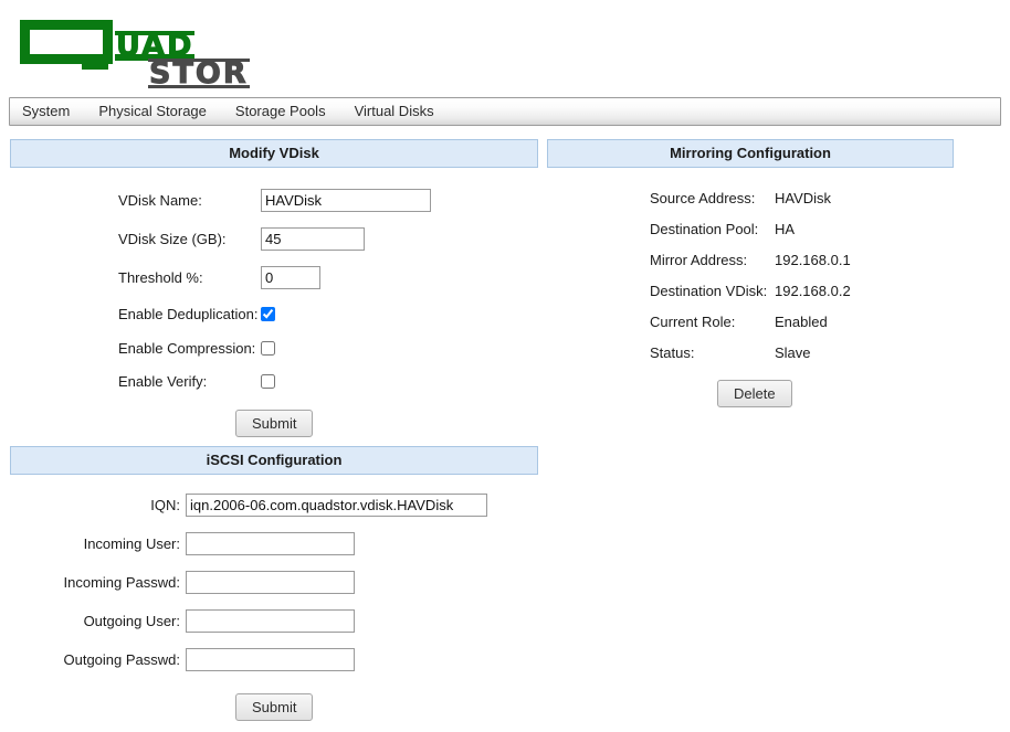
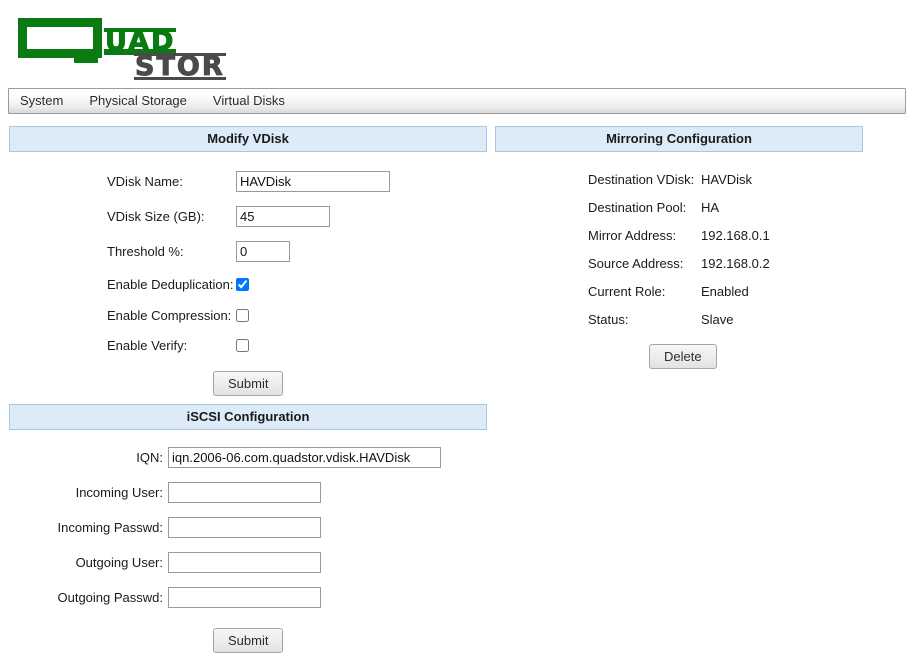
  UAD
  STOR
  System
  Physical Storage
- Storage Pools
  Virtual Disks
  Modify VDisk
  VDisk Name:
  HAVDisk
  VDisk Size (GB):
  45
  Threshold %:
  0
  Enable Deduplication:
  Enable Compression:
  Enable Verify:
  Submit
  Mirroring Configuration
- Source Address:
+ Destination VDisk:
  HAVDisk
  Destination Pool:
  HA
  Mirror Address:
  192.168.0.1
- Destination VDisk:
+ Source Address:
  192.168.0.2
  Current Role:
  Enabled
  Status:
  Slave
  Delete
  iSCSI Configuration
  IQN:
  iqn.2006-06.com.quadstor.vdisk.HAVDisk
  Incoming User:
  Incoming Passwd:
  Outgoing User:
  Outgoing Passwd:
  Submit
